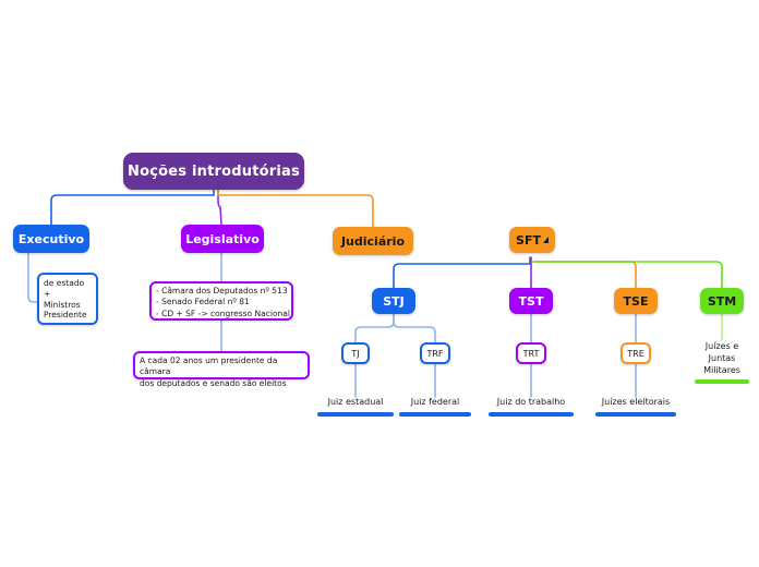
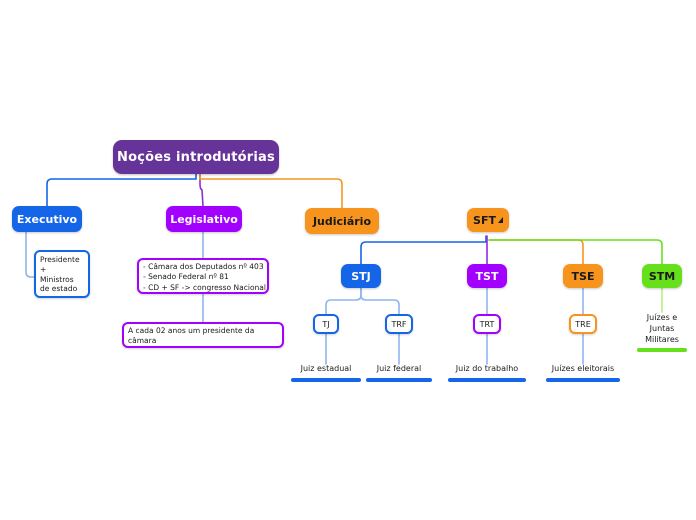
  Noções introdutórias
  Executivo
  Legislativo
  Judiciário
  SFT
- de estado
+ Presidente
  +
  Ministros
- Presidente
+ de estado
- - Câmara dos Deputados nº 513
+ - Câmara dos Deputados nº 403
  - Senado Federal nº 81
  - CD + SF -> congresso Nacional
  A cada 02 anos um presidente da câmara
- dos deputados e senado são eleitos
  STJ
  TST
  TSE
  STM
  TJ
  TRF
  TRT
  TRE
  Juiz estadual
  Juiz federal
  Juiz do trabalho
  Juízes eleitorais
  Juízes e
  Juntas
  Militares
